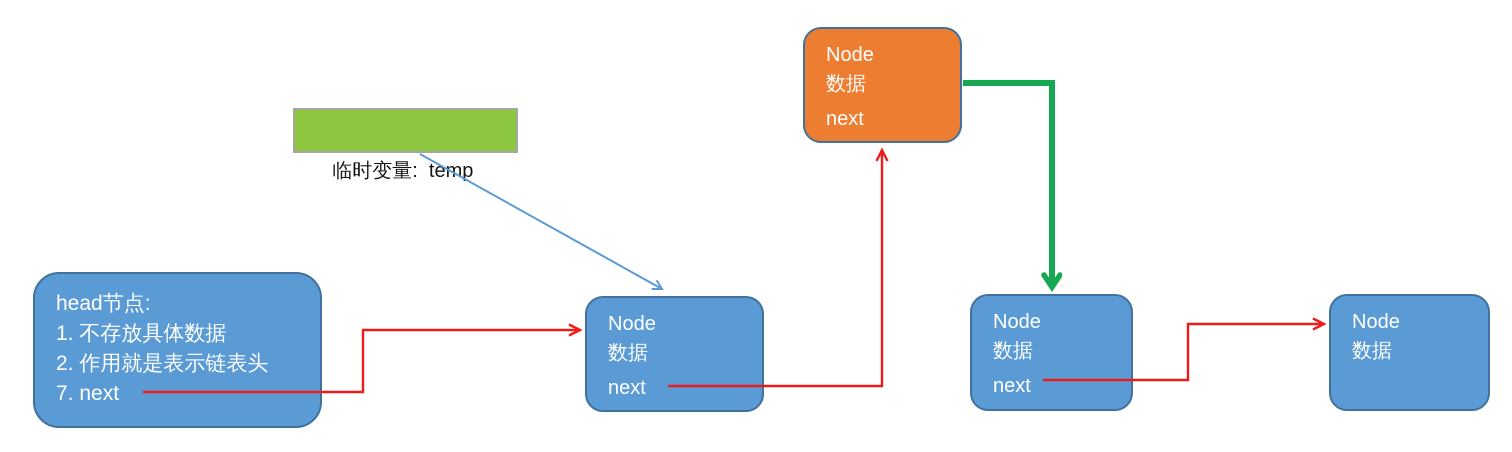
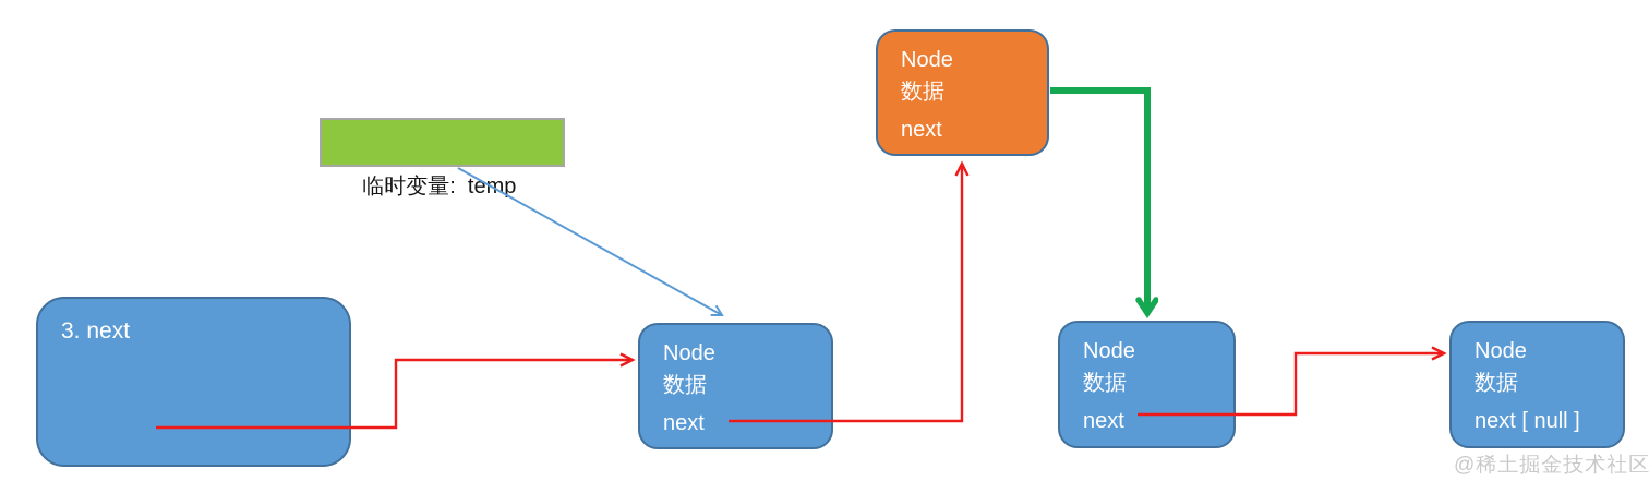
- head节点:
- 1. 不存放具体数据
- 2. 作用就是表示链表头
- 7. next
+ 3. next
  临时变量: temp
  Node
  数据
  next
  Node
  数据
  next
  Node
  数据
  next
  Node
  数据
+ next [ null ]
+ @稀土掘金技术社区
